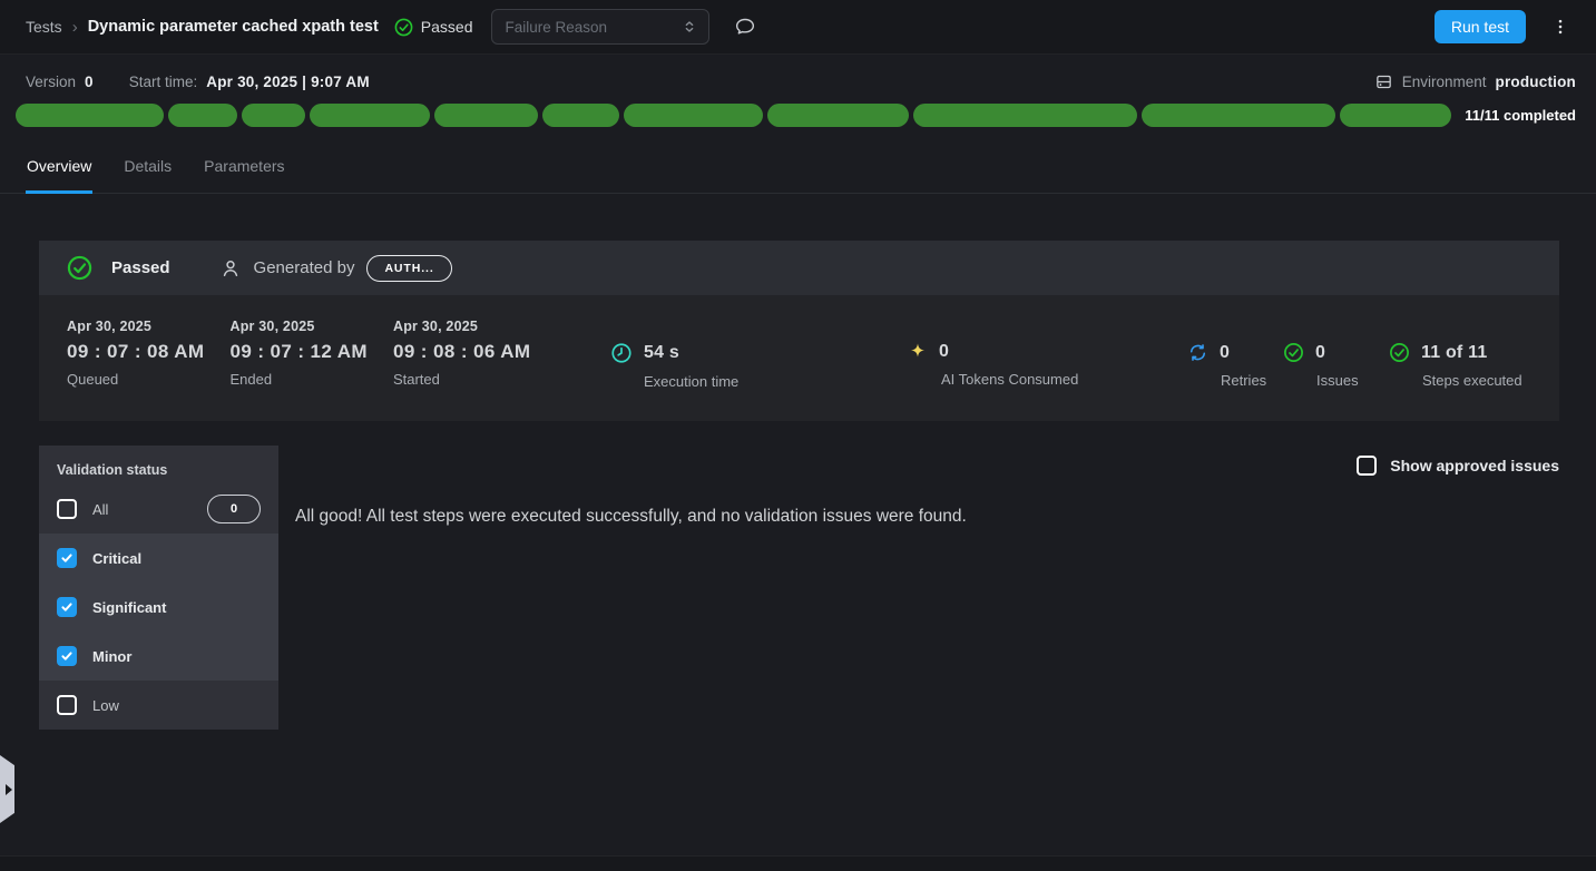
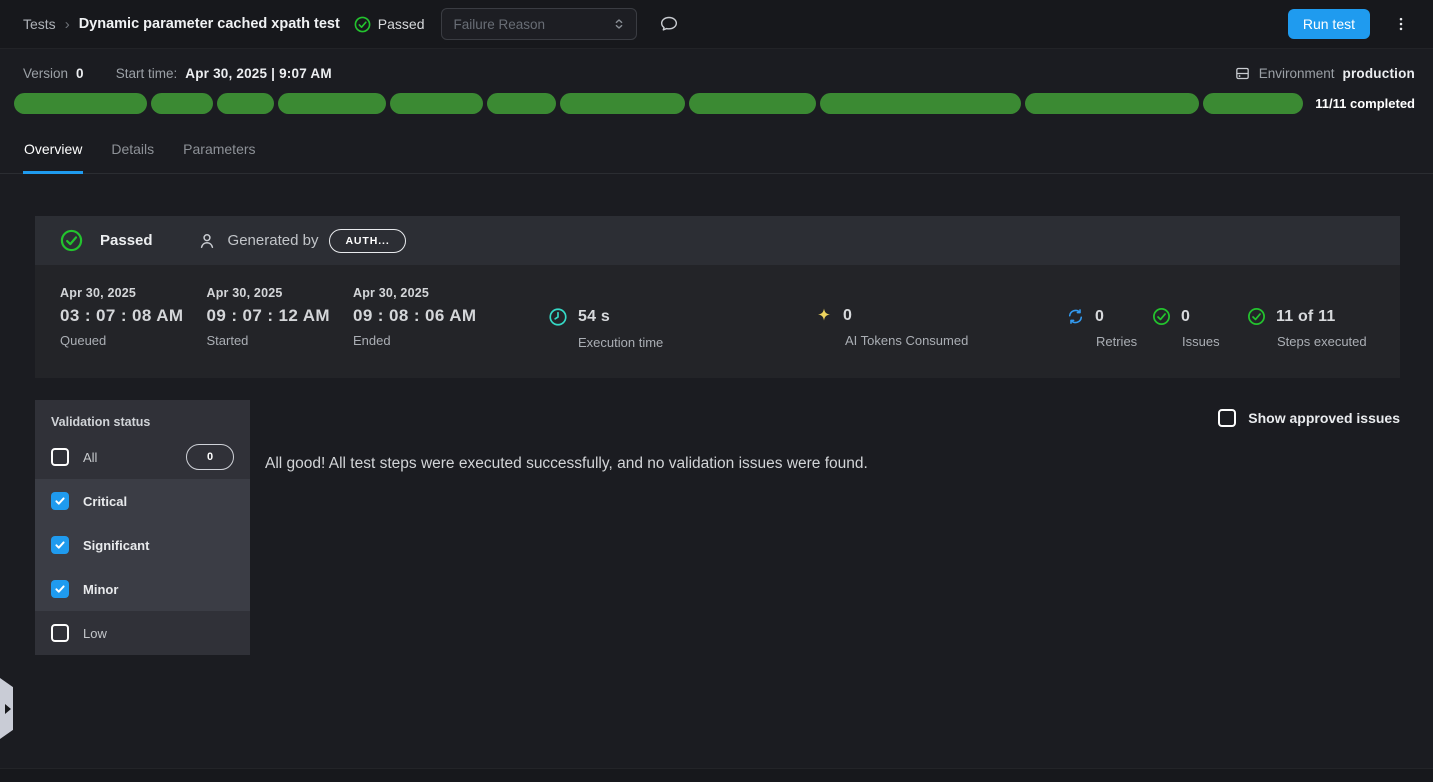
  Tests
  ›
  Dynamic parameter cached xpath test
  Passed
  Failure Reason
  Run test
  Version
  0
  Start time:
  Apr 30, 2025 | 9:07 AM
  Environment
  production
  11/11 completed
  Overview
  Details
  Parameters
  Passed
  Generated by
  AUTH...
  Apr 30, 2025
- 09 : 07 : 08 AM
+ 03 : 07 : 08 AM
  Queued
  Apr 30, 2025
  09 : 07 : 12 AM
- Ended
+ Started
  Apr 30, 2025
  09 : 08 : 06 AM
- Started
+ Ended
  54 s
  Execution time
  0
  AI Tokens Consumed
  0
  Retries
  0
  Issues
  11 of 11
  Steps executed
  Validation status
  All
  0
  Critical
  Significant
  Minor
  Low
  Show approved issues
  All good! All test steps were executed successfully, and no validation issues were found.
